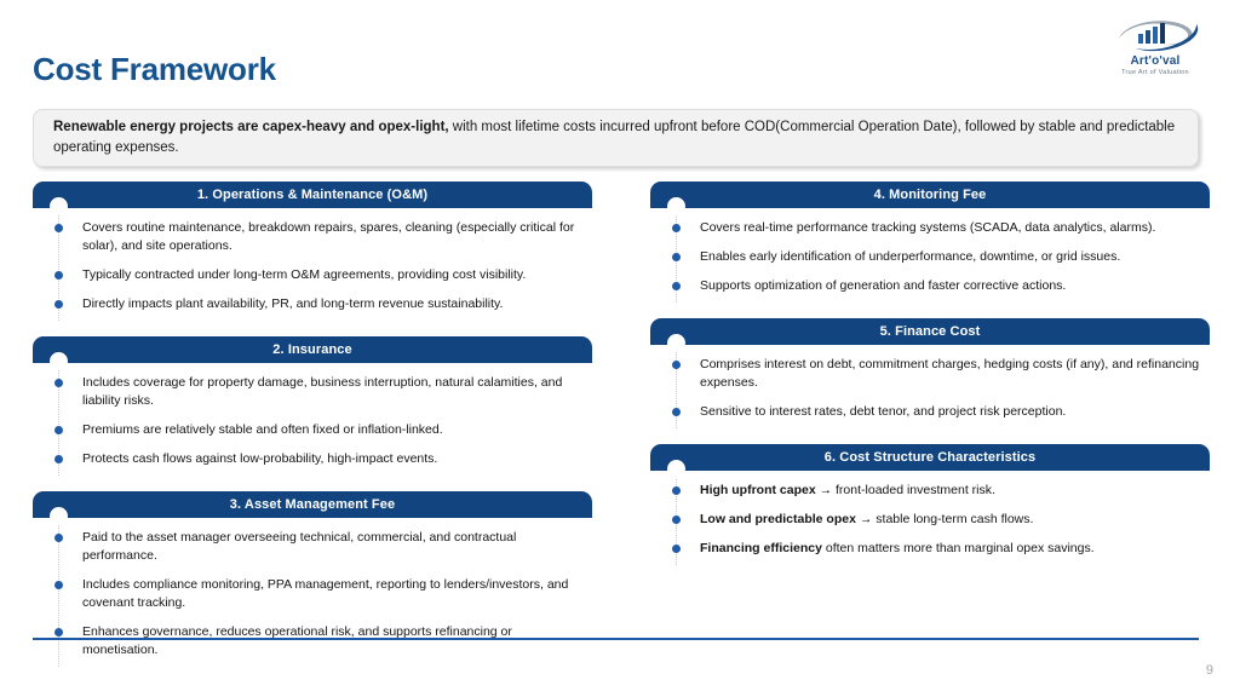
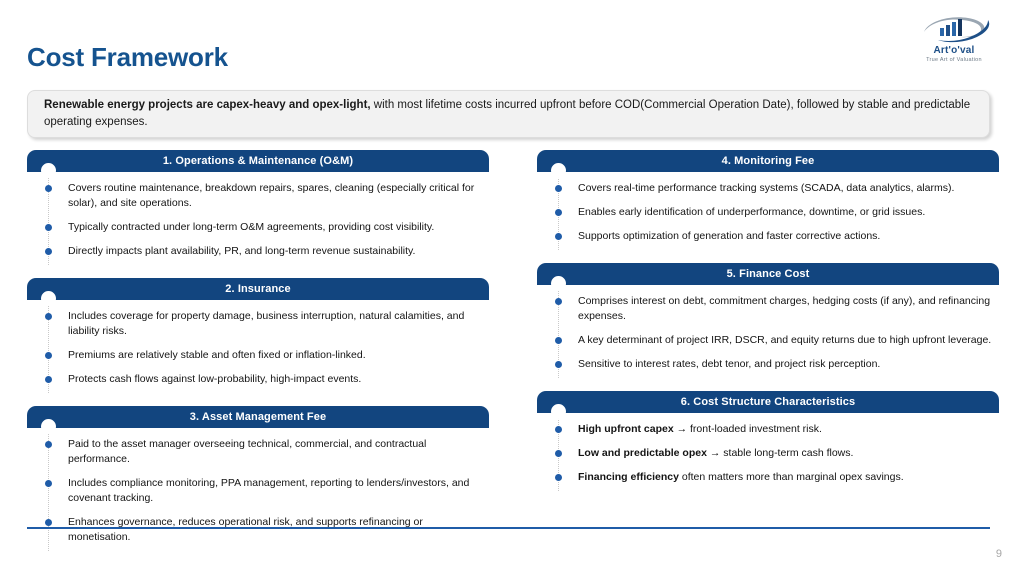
  Cost Framework
  Art'o'val
  Renewable energy projects are capex-heavy and opex-light, with most lifetime costs incurred upfront before COD(Commercial Operation Date), followed by stable and predictable operating expenses.
  1. Operations & Maintenance (O&M)
  Covers routine maintenance, breakdown repairs, spares, cleaning (especially critical for solar), and site operations.
  Typically contracted under long-term O&M agreements, providing cost visibility.
  Directly impacts plant availability, PR, and long-term revenue sustainability.
  2. Insurance
  Includes coverage for property damage, business interruption, natural calamities, and liability risks.
  Premiums are relatively stable and often fixed or inflation-linked.
  Protects cash flows against low-probability, high-impact events.
  3. Asset Management Fee
  Paid to the asset manager overseeing technical, commercial, and contractual performance.
  Includes compliance monitoring, PPA management, reporting to lenders/investors, and covenant tracking.
  Enhances governance, reduces operational risk, and supports refinancing or monetisation.
  4. Monitoring Fee
  Covers real-time performance tracking systems (SCADA, data analytics, alarms).
  Enables early identification of underperformance, downtime, or grid issues.
  Supports optimization of generation and faster corrective actions.
  5. Finance Cost
  Comprises interest on debt, commitment charges, hedging costs (if any), and refinancing expenses.
+ A key determinant of project IRR, DSCR, and equity returns due to high upfront leverage.
  Sensitive to interest rates, debt tenor, and project risk perception.
  6. Cost Structure Characteristics
  High upfront capex → front-loaded investment risk.
  Low and predictable opex → stable long-term cash flows.
  Financing efficiency often matters more than marginal opex savings.
  9
